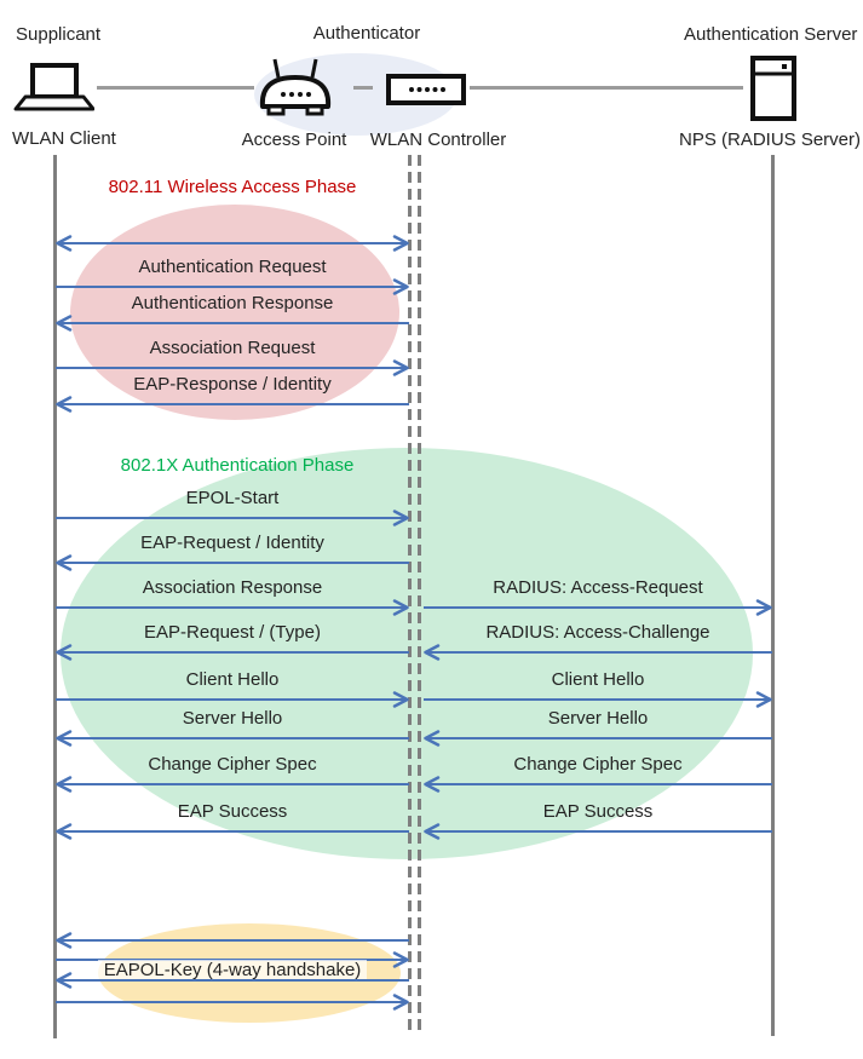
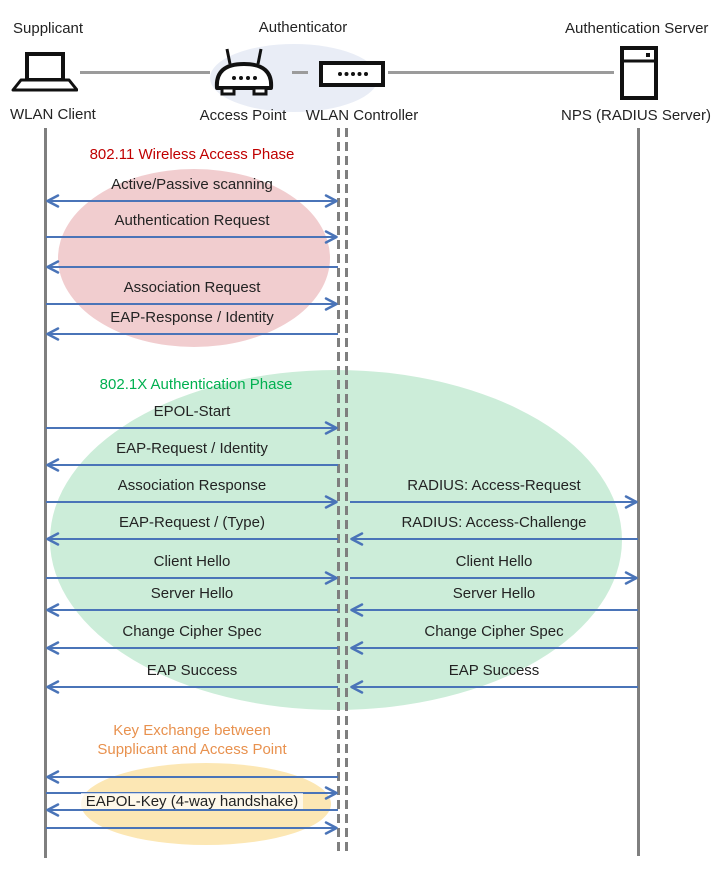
  Supplicant
  Authenticator
  Authentication Server
  WLAN Client
  Access Point
  WLAN Controller
  NPS (RADIUS Server)
  802.11 Wireless Access Phase
  802.1X Authentication Phase
+ Key Exchange between
+ Supplicant and Access Point
+ Active/Passive scanning
  Authentication Request
- Authentication Response
  Association Request
  EAP-Response / Identity
  EPOL-Start
  EAP-Request / Identity
  Association Response
  RADIUS: Access-Request
  EAP-Request / (Type)
  RADIUS: Access-Challenge
  Client Hello
  Client Hello
  Server Hello
  Server Hello
  Change Cipher Spec
  Change Cipher Spec
  EAP Success
  EAP Success
  EAPOL-Key (4-way handshake)
